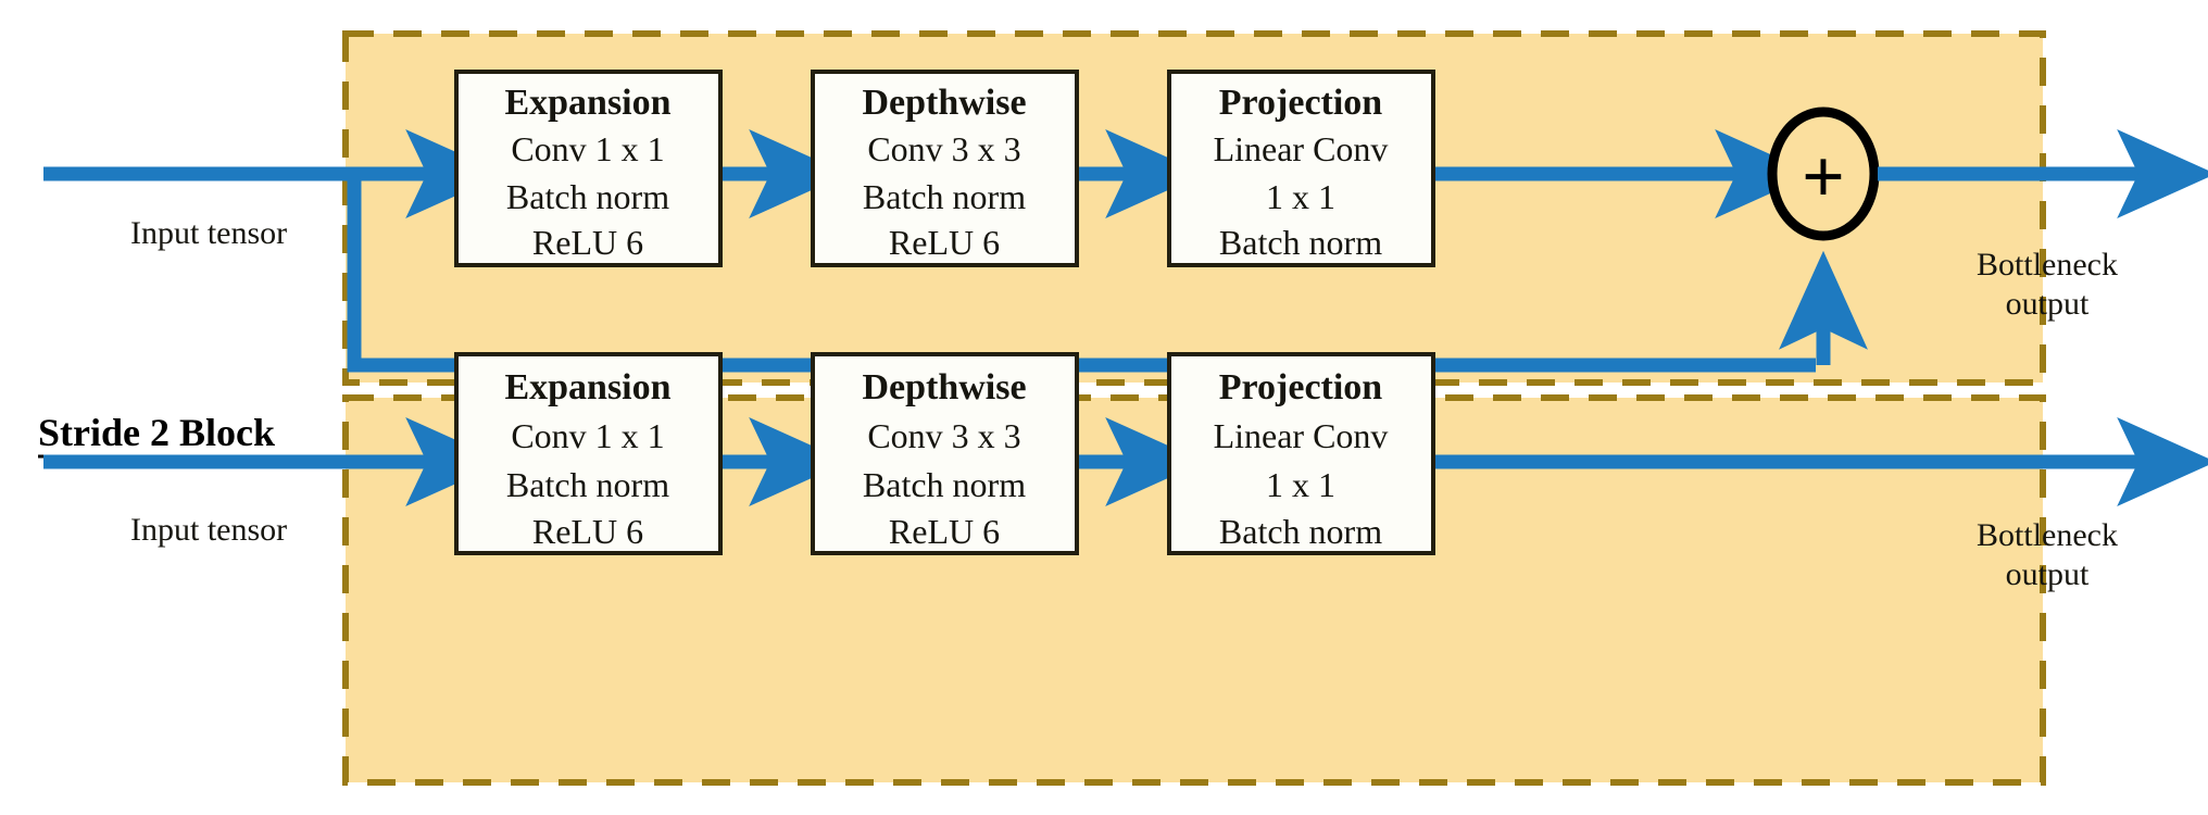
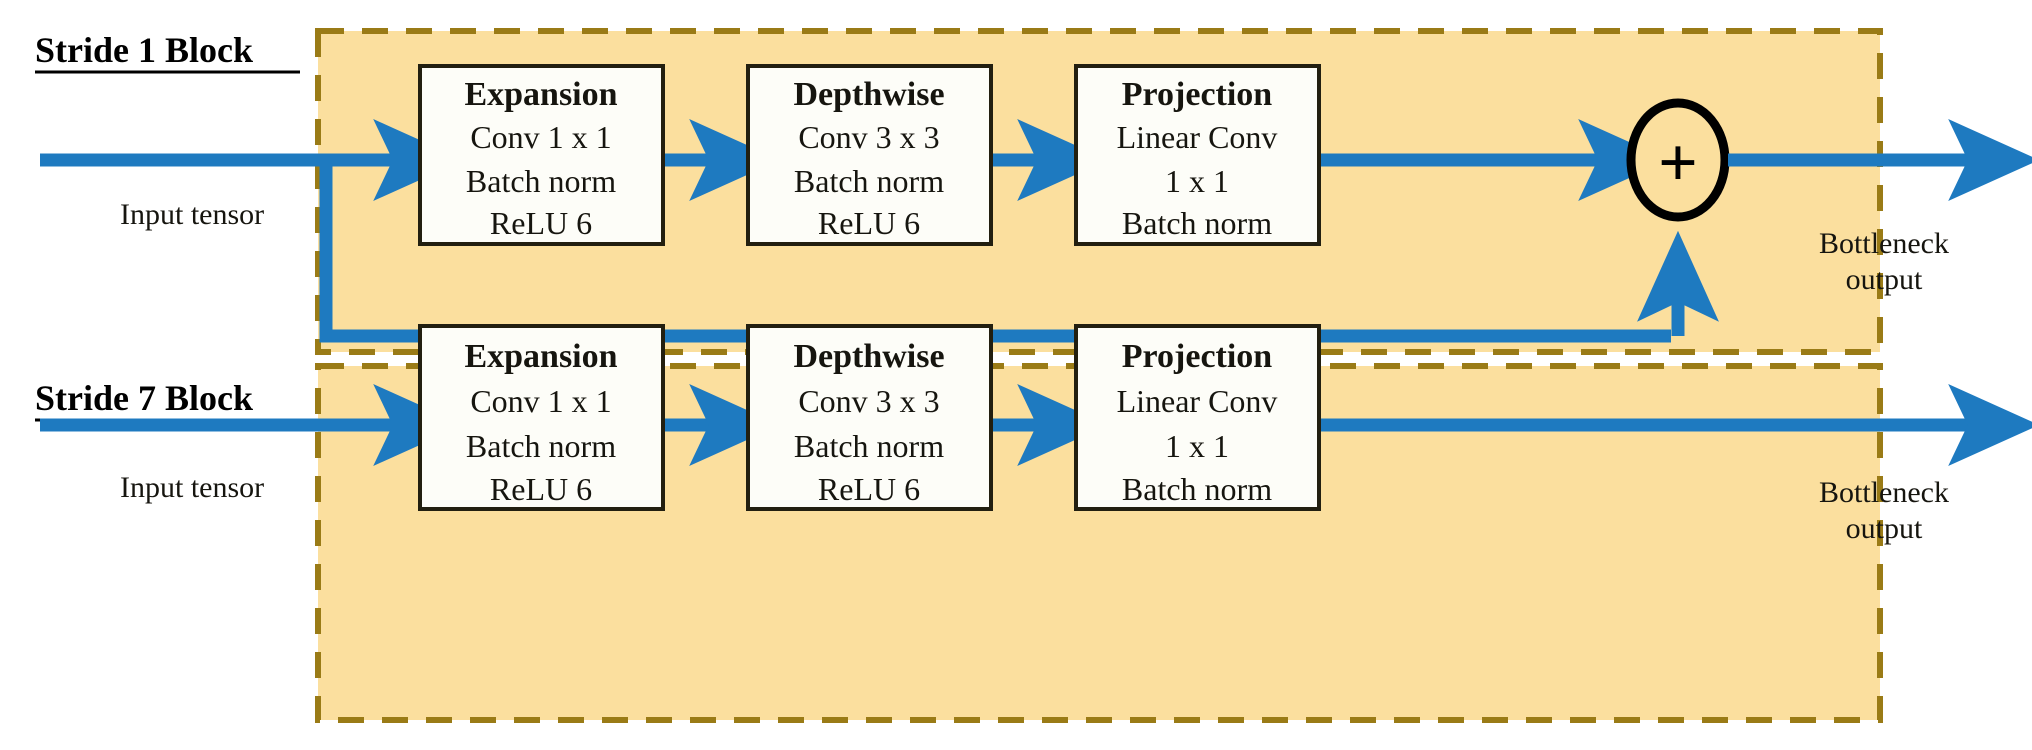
+ Stride 1 Block
  Input tensor
  Expansion
  Conv 1 x 1
  Batch norm
  ReLU 6
  Depthwise
  Conv 3 x 3
  Batch norm
  ReLU 6
  Projection
  Linear Conv
  1 x 1
  Batch norm
  +
  Bottleneck
  output
- Stride 2 Block
+ Stride 7 Block
  Input tensor
  Expansion
  Conv 1 x 1
  Batch norm
  ReLU 6
  Depthwise
  Conv 3 x 3
  Batch norm
  ReLU 6
  Projection
  Linear Conv
  1 x 1
  Batch norm
  Bottleneck
  output
